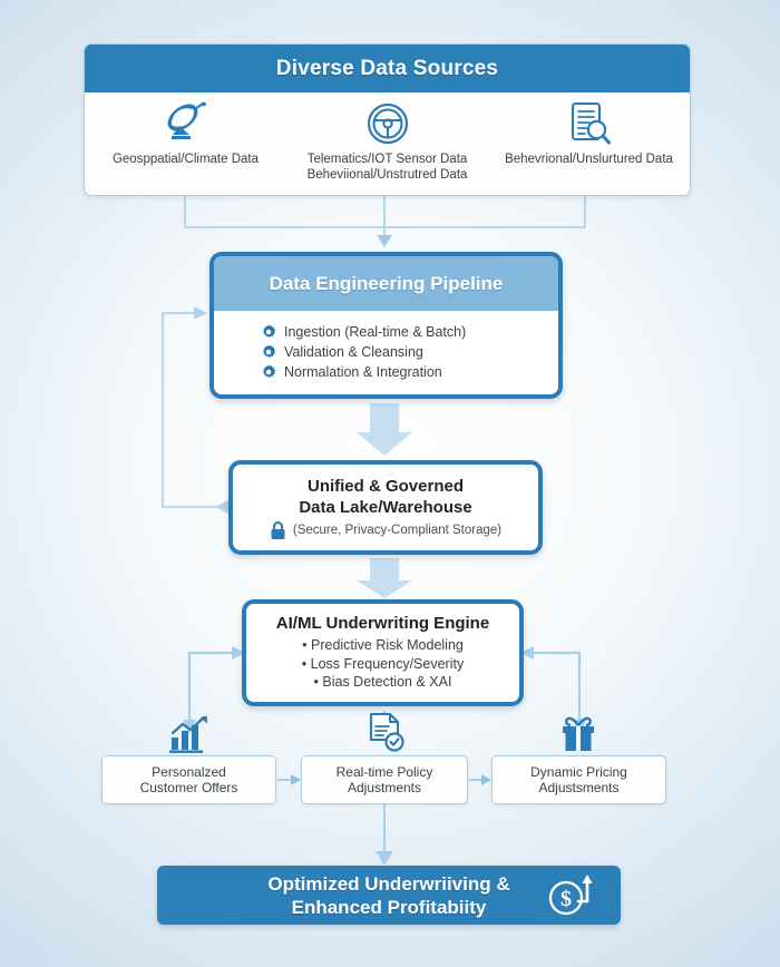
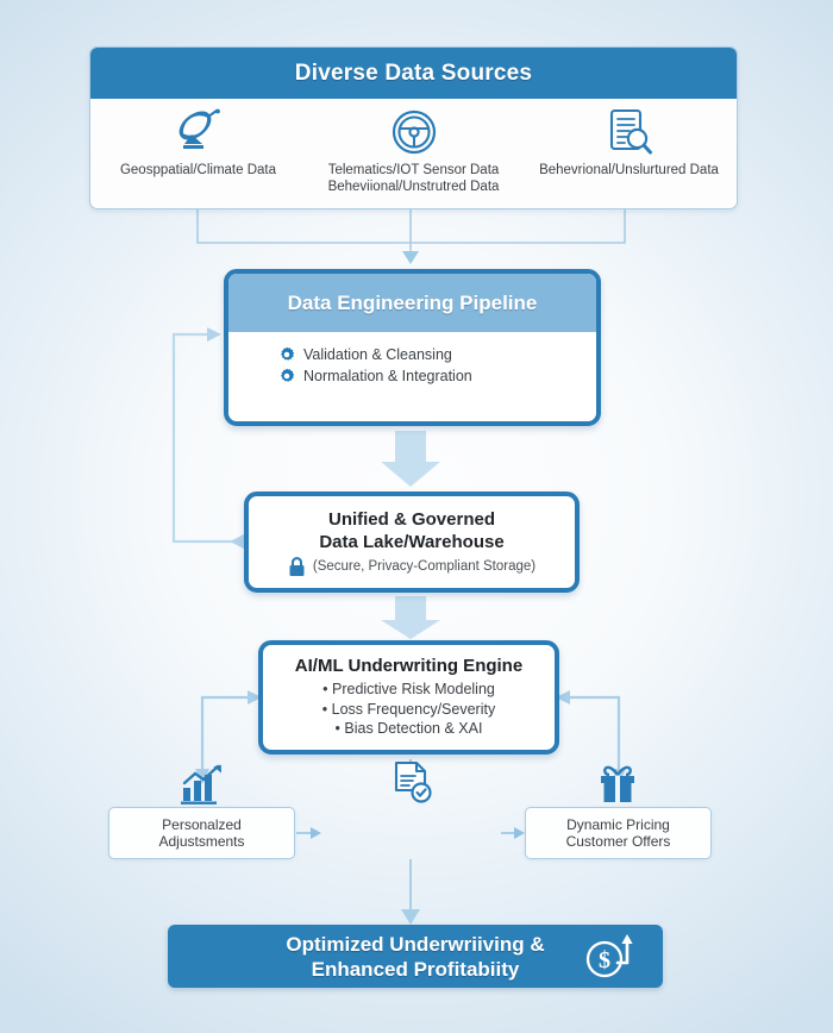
  Diverse Data Sources
  Geosppatial/Climate Data
  Telematics/IOT Sensor Data
  Beheviional/Unstrutred Data
  Behevrional/Unslurtured Data
  Data Engineering Pipeline
- Ingestion (Real-time & Batch)
  Validation & Cleansing
  Normalation & Integration
  Unified & Governed
  Data Lake/Warehouse
  (Secure, Privacy-Compliant Storage)
  AI/ML Underwriting Engine
  • Predictive Risk Modeling
  • Loss Frequency/Severity
  • Bias Detection & XAI
  Personalzed
- Customer Offers
+ Adjustsments
- Real-time Policy
- Adjustments
  Dynamic Pricing
- Adjustsments
+ Customer Offers
  Optimized Underwriiving &
  Enhanced Profitabiity
  $
